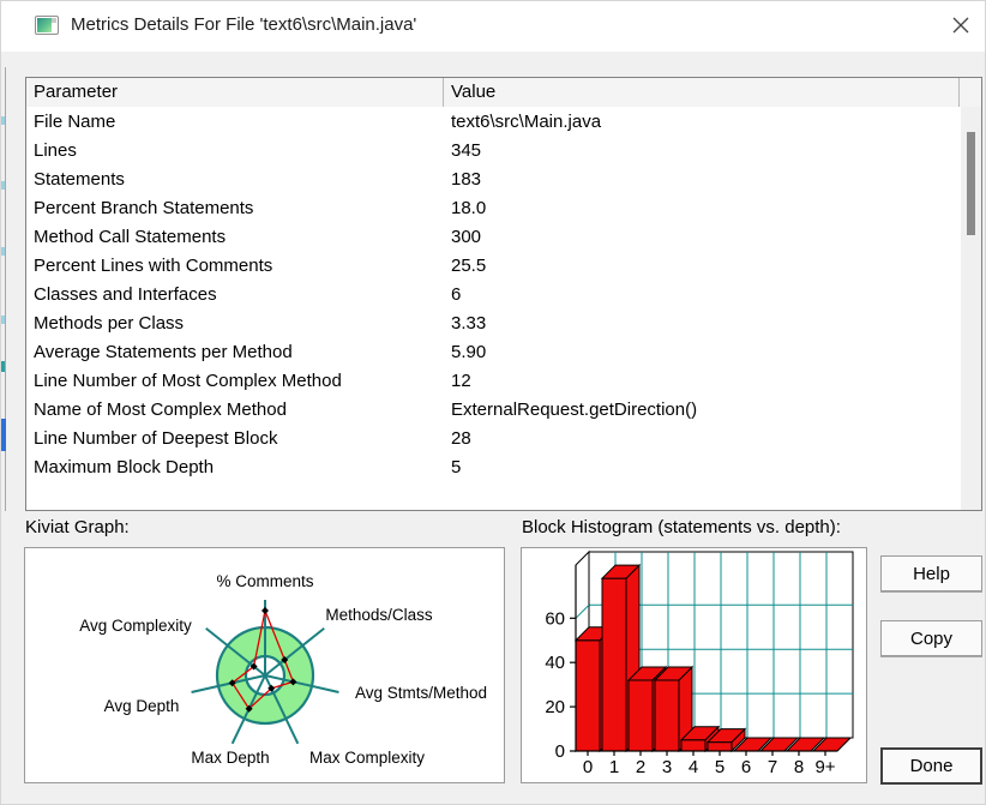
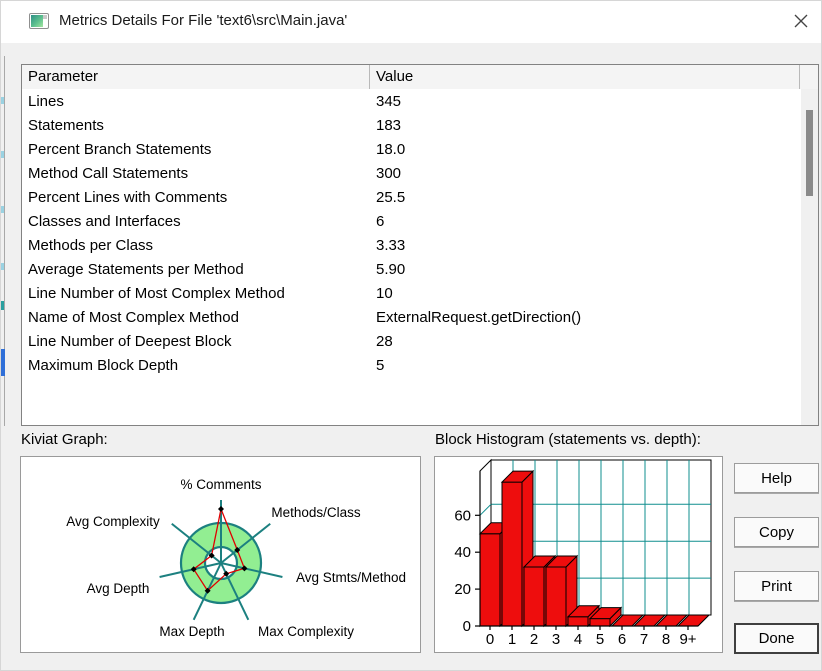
  Metrics Details For File 'text6\src\Main.java'
  Parameter
  Value
- File Name	text6\src\Main.java
  Lines	345
  Statements	183
  Percent Branch Statements	18.0
  Method Call Statements	300
  Percent Lines with Comments	25.5
  Classes and Interfaces	6
  Methods per Class	3.33
  Average Statements per Method	5.90
- Line Number of Most Complex Method	12
+ Line Number of Most Complex Method	10
  Name of Most Complex Method	ExternalRequest.getDirection()
  Line Number of Deepest Block	28
  Maximum Block Depth	5
  Kiviat Graph:
  Block Histogram (statements vs. depth):
  % Comments
  Methods/Class
  Avg Stmts/Method
  Max Complexity
  Max Depth
  Avg Depth
  Avg Complexity
  0
  20
  40
  60
  0
  1
  2
  3
  4
  5
  6
  7
  8
  9+
  Help
  Copy
+ Print
  Done
